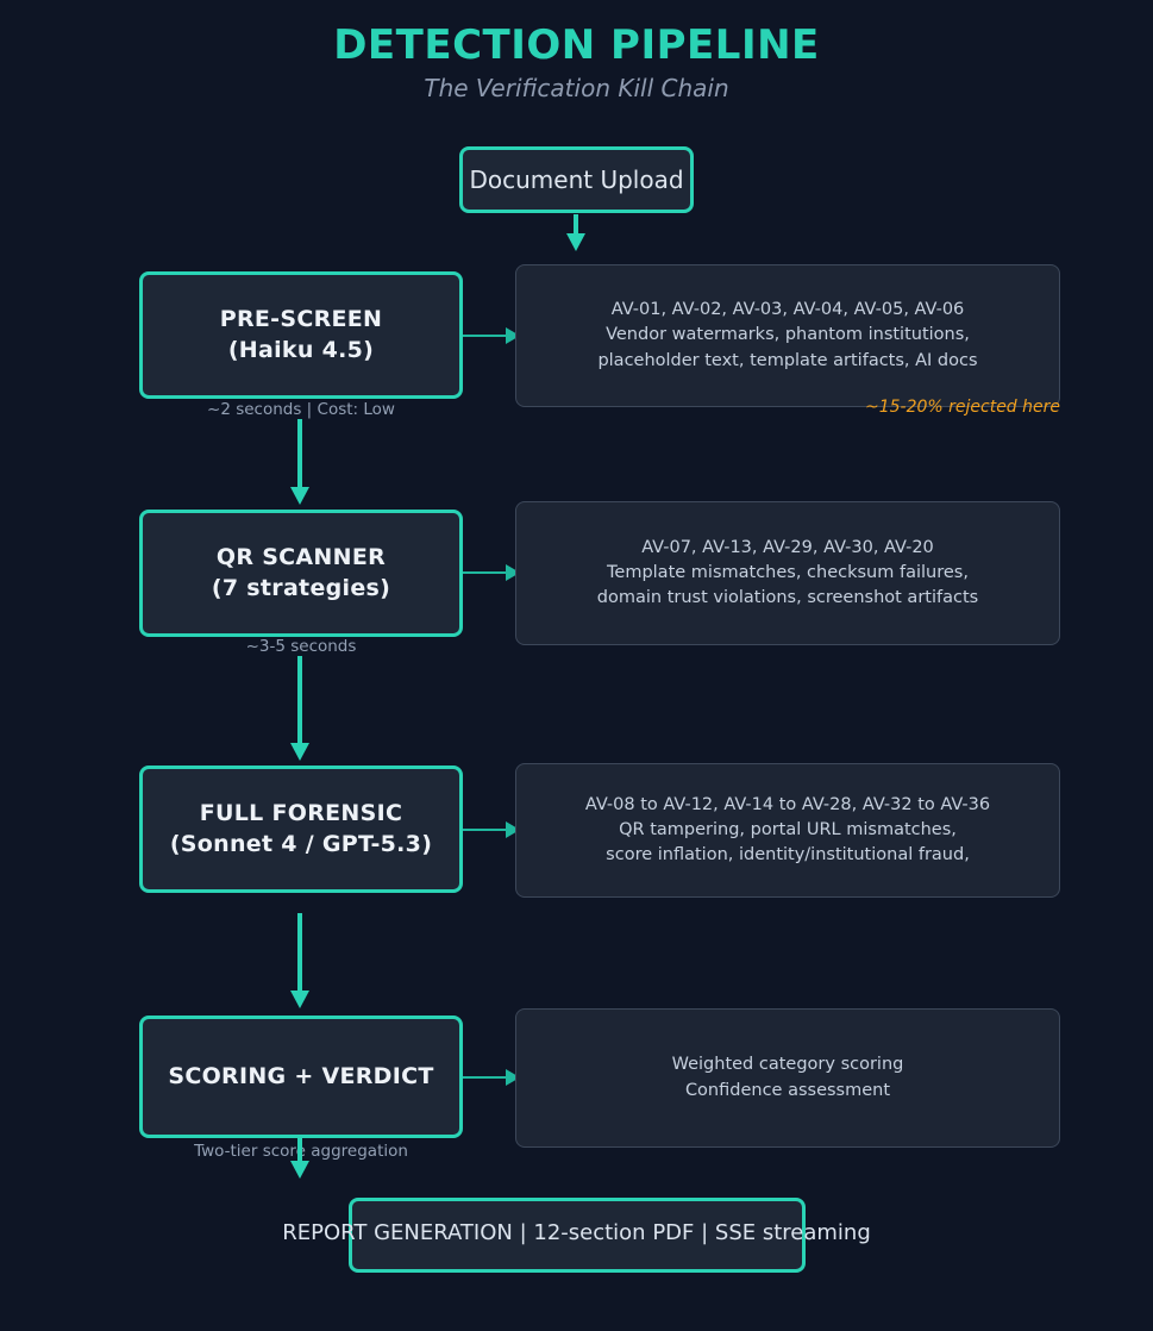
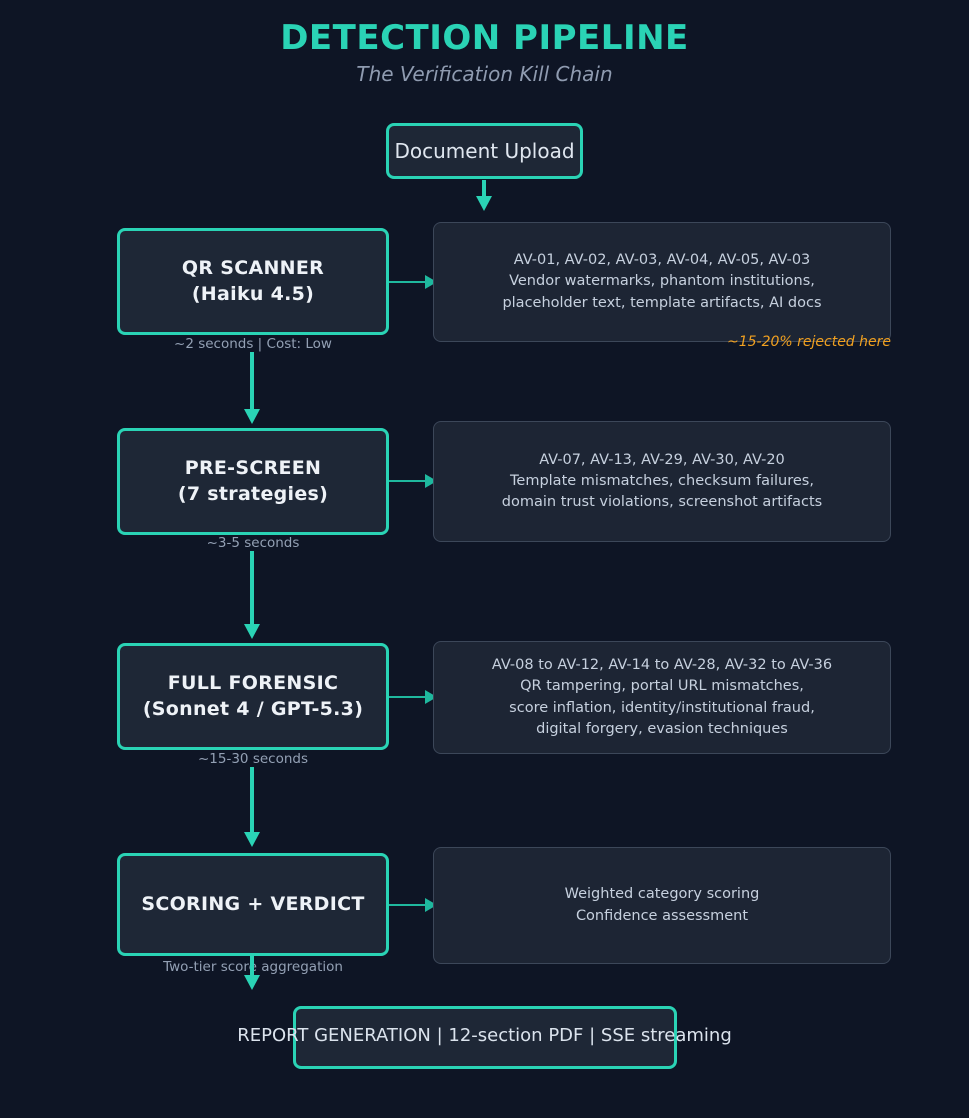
  DETECTION PIPELINE
  The Verification Kill Chain
  Document Upload
- PRE-SCREEN
+ QR SCANNER
  (Haiku 4.5)
- AV-01, AV-02, AV-03, AV-04, AV-05, AV-06
+ AV-01, AV-02, AV-03, AV-04, AV-05, AV-03
  Vendor watermarks, phantom institutions,
  placeholder text, template artifacts, AI docs
  ~15-20% rejected here
  ~2 seconds | Cost: Low
- QR SCANNER
+ PRE-SCREEN
  (7 strategies)
  AV-07, AV-13, AV-29, AV-30, AV-20
  Template mismatches, checksum failures,
  domain trust violations, screenshot artifacts
  ~3-5 seconds
  FULL FORENSIC
  (Sonnet 4 / GPT-5.3)
  AV-08 to AV-12, AV-14 to AV-28, AV-32 to AV-36
  QR tampering, portal URL mismatches,
  score inflation, identity/institutional fraud,
+ digital forgery, evasion techniques
+ ~15-30 seconds
  SCORING + VERDICT
  Weighted category scoring
  Confidence assessment
  Two-tier scor aggregation
  REPORT GENERATION | 12-section PDF | SSE streaming
